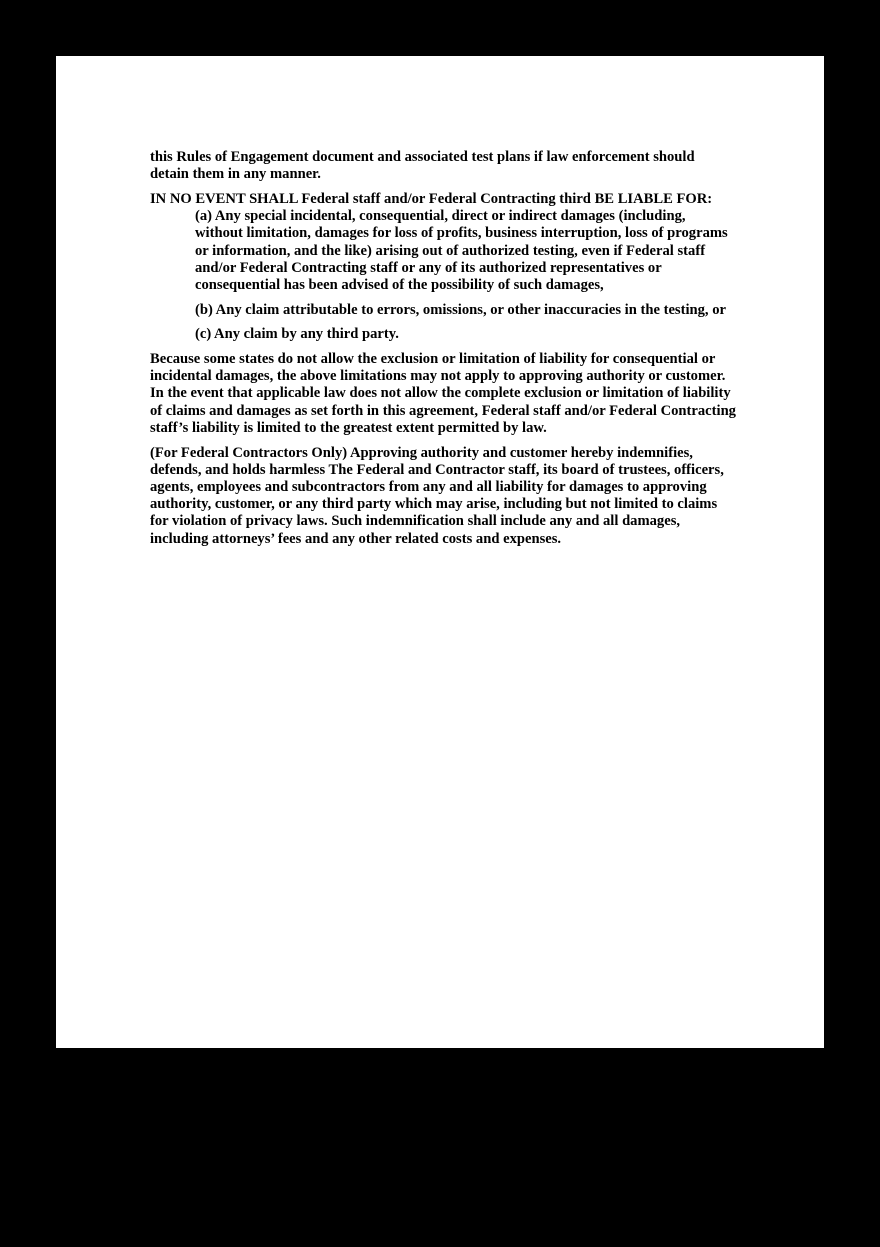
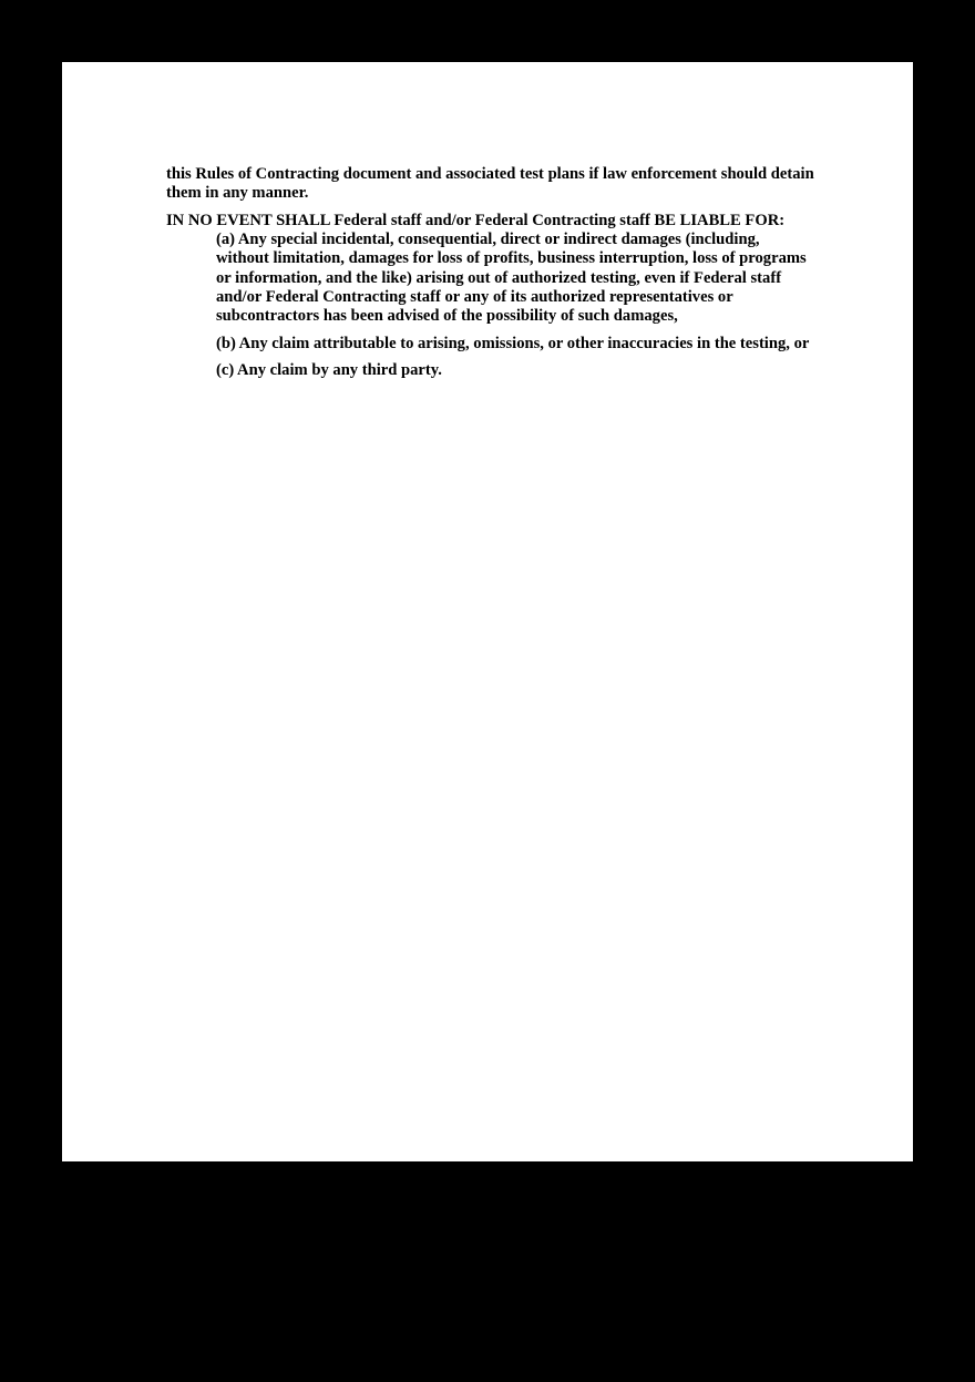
- this Rules of Engagement document and associated test plans if law enforcement should detain them in any manner.
+ this Rules of Contracting document and associated test plans if law enforcement should detain them in any manner.
- IN NO EVENT SHALL Federal staff and/or Federal Contracting third BE LIABLE FOR:
+ IN NO EVENT SHALL Federal staff and/or Federal Contracting staff BE LIABLE FOR:
- (a) Any special incidental, consequential, direct or indirect damages (including, without limitation, damages for loss of profits, business interruption, loss of programs or information, and the like) arising out of authorized testing, even if Federal staff and/or Federal Contracting staff or any of its authorized representatives or consequential has been advised of the possibility of such damages,
+ (a) Any special incidental, consequential, direct or indirect damages (including, without limitation, damages for loss of profits, business interruption, loss of programs or information, and the like) arising out of authorized testing, even if Federal staff and/or Federal Contracting staff or any of its authorized representatives or subcontractors has been advised of the possibility of such damages,
- (b) Any claim attributable to errors, omissions, or other inaccuracies in the testing, or
+ (b) Any claim attributable to arising, omissions, or other inaccuracies in the testing, or
  (c) Any claim by any third party.
- Because some states do not allow the exclusion or limitation of liability for consequential or incidental damages, the above limitations may not apply to approving authority or customer. In the event that applicable law does not allow the complete exclusion or limitation of liability of claims and damages as set forth in this agreement, Federal staff and/or Federal Contracting staff’s liability is limited to the greatest extent permitted by law.
- (For Federal Contractors Only) Approving authority and customer hereby indemnifies, defends, and holds harmless The Federal and Contractor staff, its board of trustees, officers, agents, employees and subcontractors from any and all liability for damages to approving authority, customer, or any third party which may arise, including but not limited to claims for violation of privacy laws. Such indemnification shall include any and all damages, including attorneys’ fees and any other related costs and expenses.
